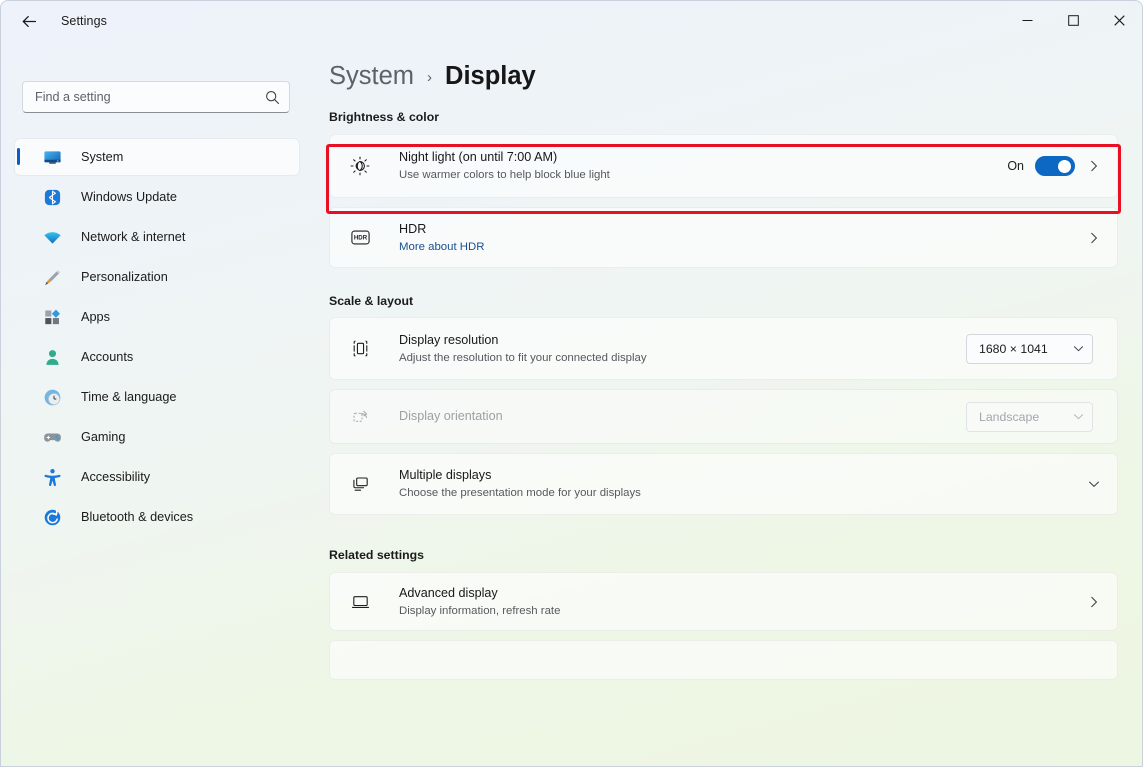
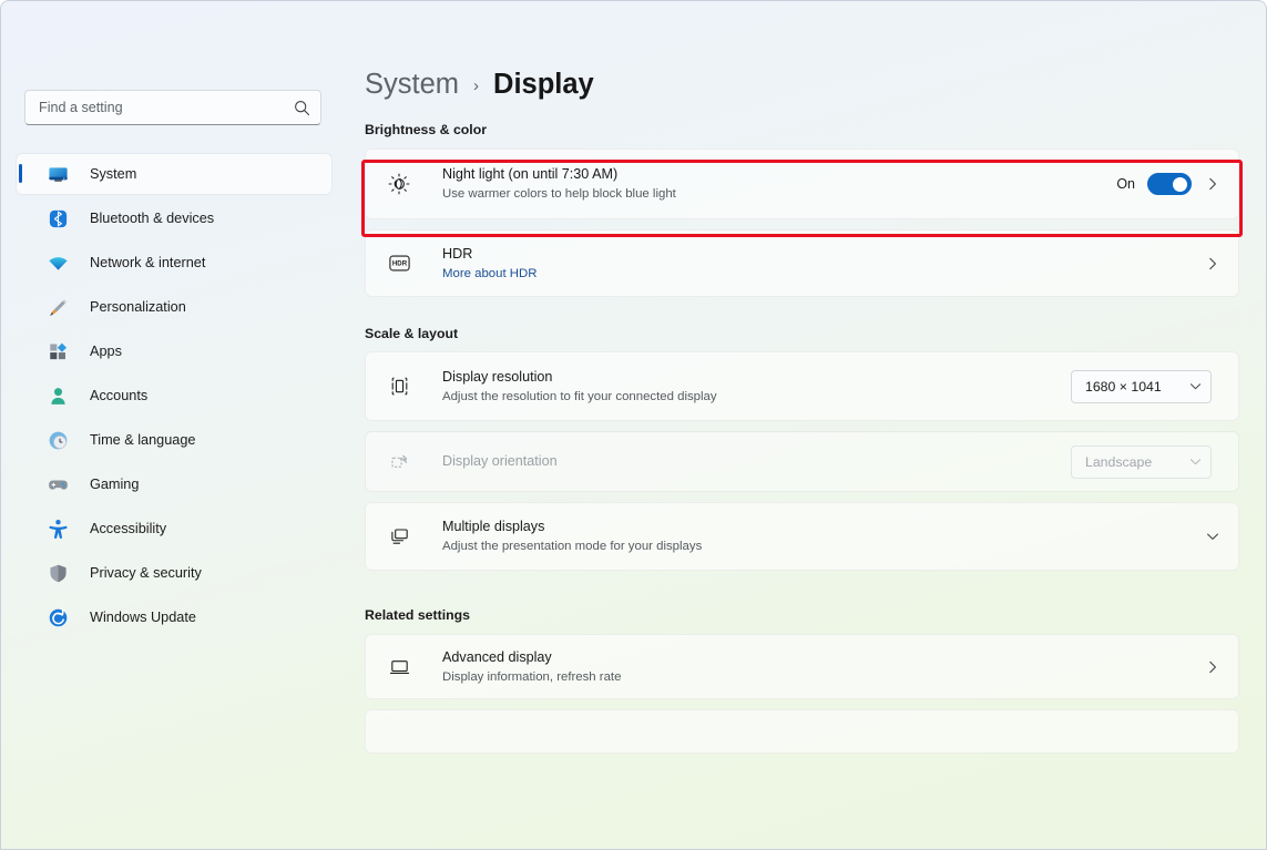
- Settings
  Find a setting
  System
- Windows Update
+ Bluetooth & devices
  Network & internet
  Personalization
  Apps
  Accounts
  Time & language
  Gaming
  Accessibility
+ Privacy & security
- Bluetooth & devices
+ Windows Update
  System
  ›
  Display
  Brightness & color
- Night light (on until 7:00 AM)
+ Night light (on until 7:30 AM)
  Use warmer colors to help block blue light
  On
  HDR
  More about HDR
  Scale & layout
  Display resolution
  Adjust the resolution to fit your connected display
  1680 × 1041
  Display orientation
  Landscape
  Multiple displays
- Choose the presentation mode for your displays
+ Adjust the presentation mode for your displays
  Related settings
  Advanced display
  Display information, refresh rate
